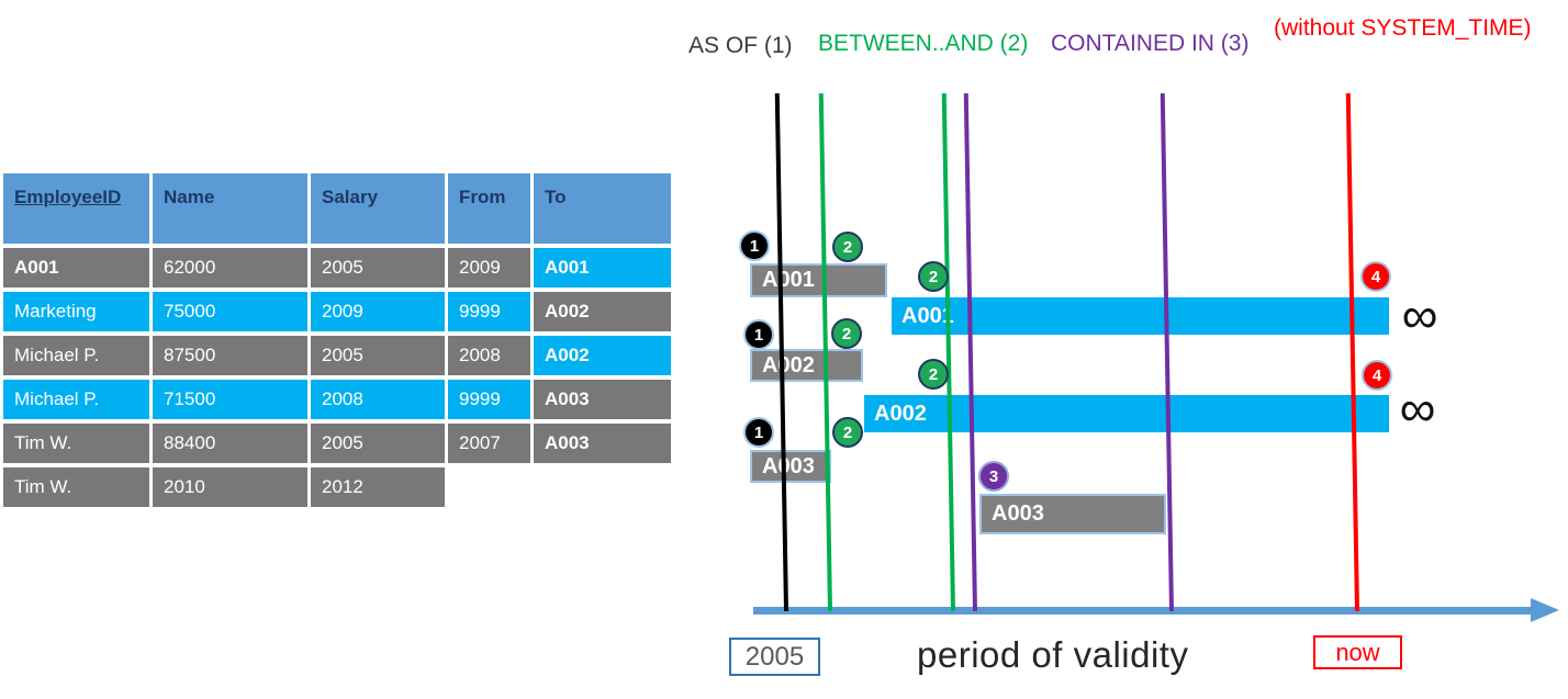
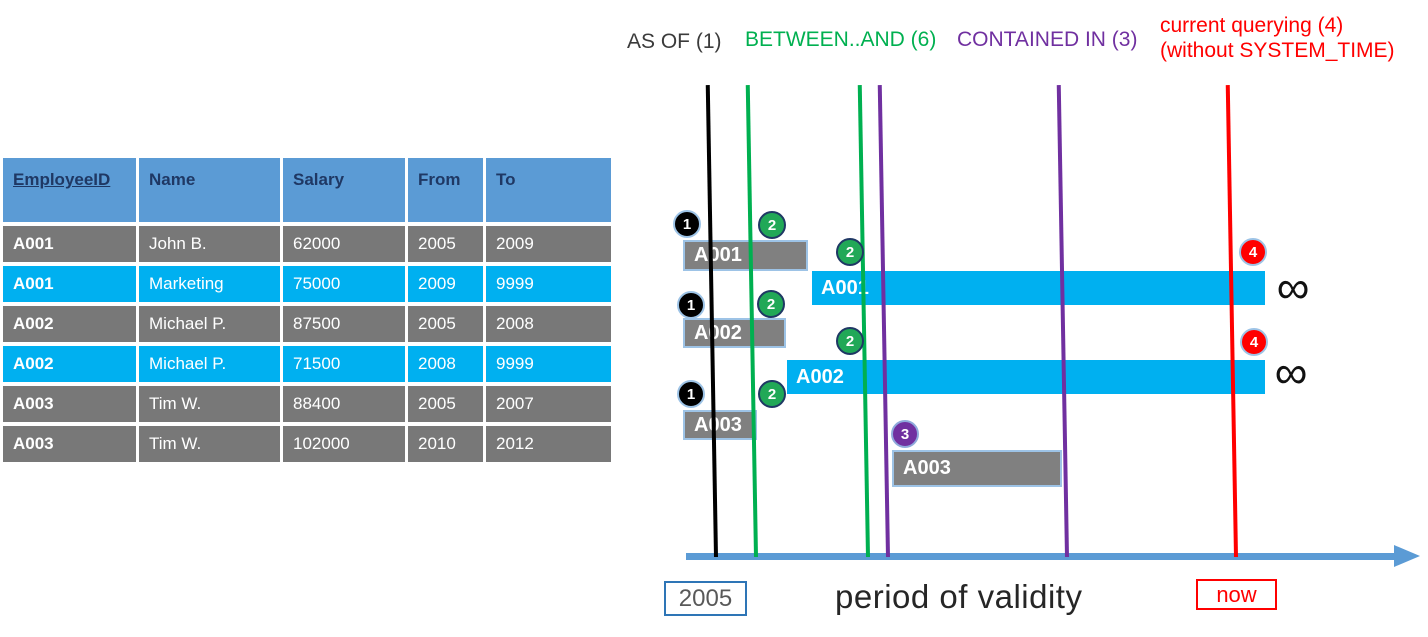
  EmployeeID
  Name
  Salary
  From
  To
  A001
+ John B.
  62000
  2005
  2009
  A001
  Marketing
  75000
  2009
  9999
  A002
  Michael P.
  87500
  2005
  2008
  A002
  Michael P.
  71500
  2008
  9999
  A003
  Tim W.
  88400
  2005
  2007
  A003
  Tim W.
+ 102000
  2010
  2012
  AS OF (1)
- BETWEEN..AND (2)
+ BETWEEN..AND (6)
  CONTAINED IN (3)
+ current querying (4)
  (without SYSTEM_TIME)
  A001
  A00
  A002
  A002
  A03
  A003
  1
  2
  2
  1
  2
  2
  4
  1
  2
  4
  3
  ∞
  ∞
  2005
  period of validity
  now
